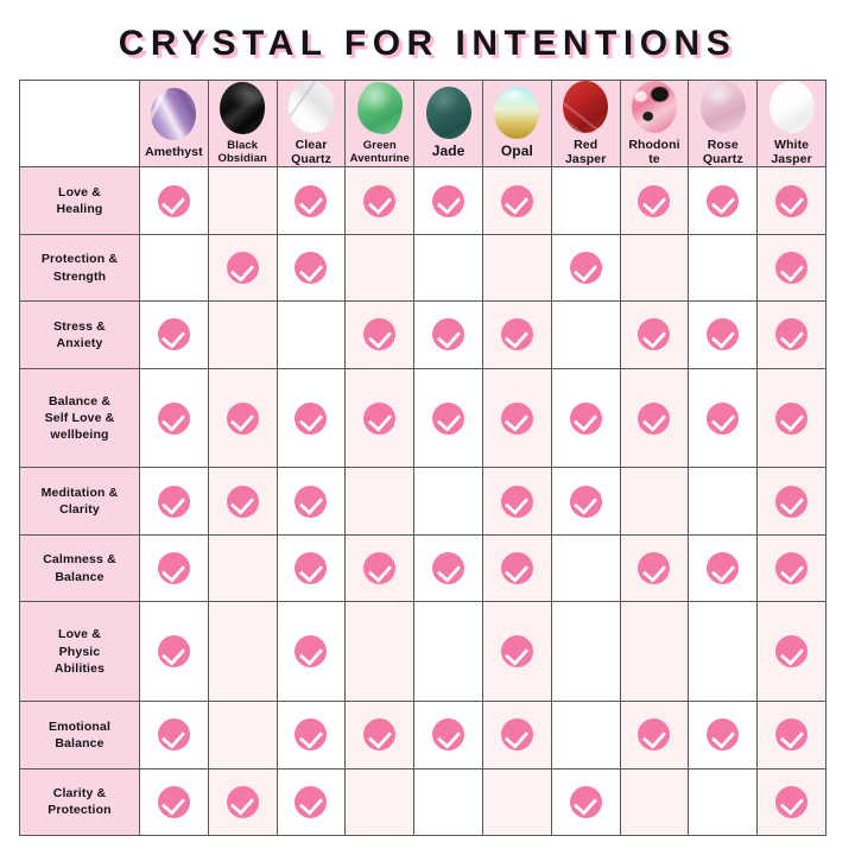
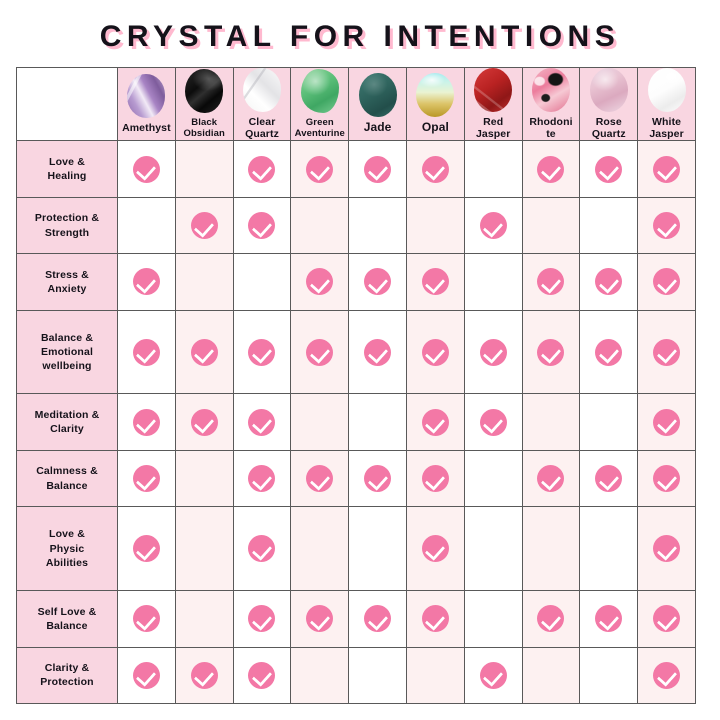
  CRYSTAL FOR INTENTIONS
  	Amethyst	BlackObsidian	ClearQuartz	GreenAventurine	Jade	Opal	RedJasper	Rhodonite	RoseQuartz	WhiteJasper
  Love &Healing
  Protection &Strength
  Stress &Anxiety
- Balance &Self Love &wellbeing
+ Balance &Emotionalwellbeing
  Meditation &Clarity
  Calmness &Balance
  Love &PhysicAbilities
- EmotionalBalance
+ Self Love &Balance
  Clarity &Protection
